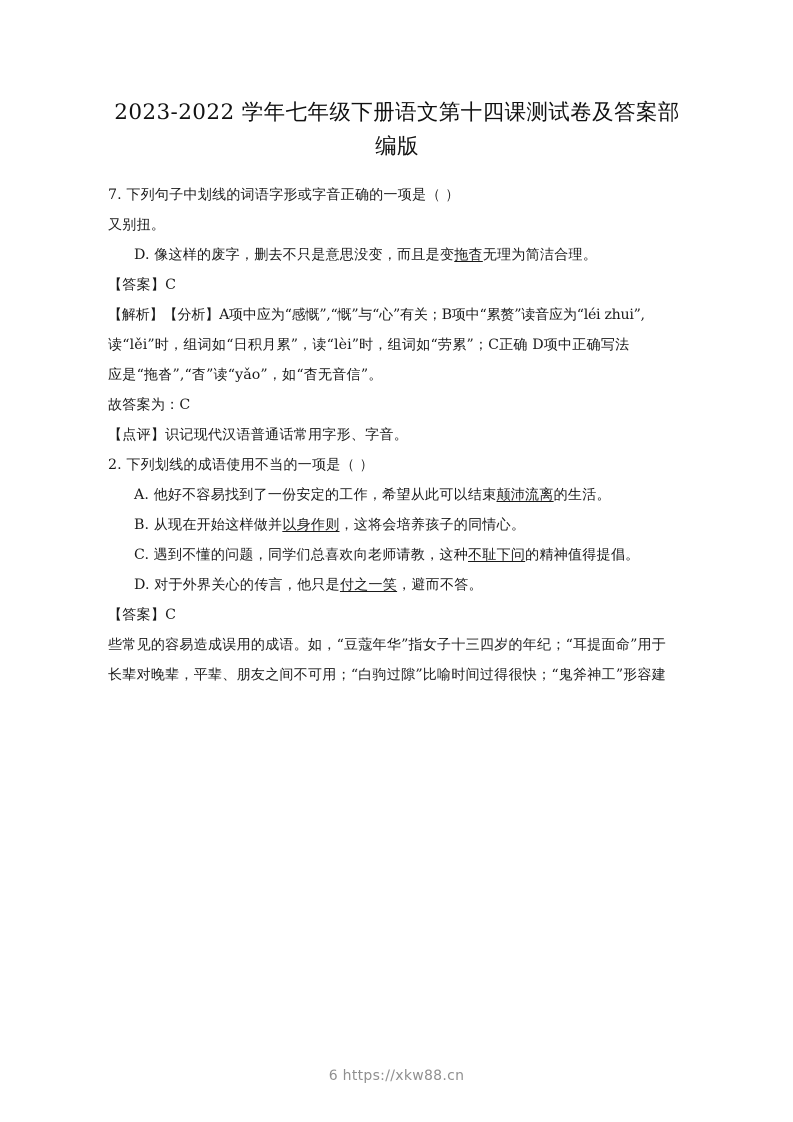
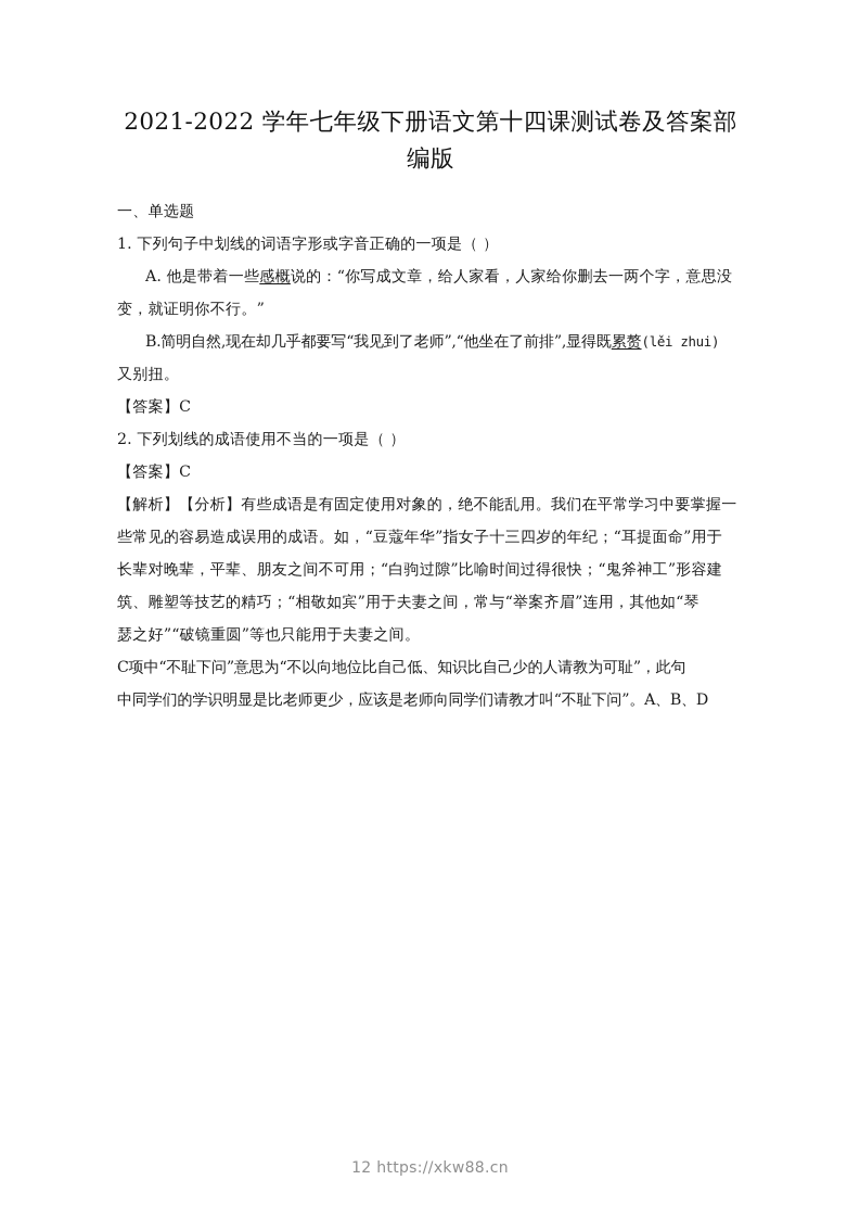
- 2023-2022 学年七年级下册语文第十四课测试卷及答案部编版
+ 2021-2022 学年七年级下册语文第十四课测试卷及答案部编版
+ 一、单选题
- 7. 下列句子中划线的词语字形或字音正确的一项是（ ）
+ 1. 下列句子中划线的词语字形或字音正确的一项是（ ）
+ A. 他是带着一些感概说的：“你写成文章，给人家看，人家给你删去一两个字，意思没
+ 变，就证明你不行。”
+ B.简明自然,现在却几乎都要写“我见到了老师”,“他坐在了前排”,显得既累赘(lěi zhui)
  又别扭。
- D. 像这样的废字，删去不只是意思没变，而且是变拖杳无理为简洁合理。
  【答案】C
- 【解析】【分析】A项中应为“感慨”,“慨”与“心”有关；B项中“累赘”读音应为“léi zhui”,
- 读“lěi”时，组词如“日积月累”，读“lèi”时，组词如“劳累”；C正确 D项中正确写法
- 应是“拖沓”,“杳”读“yǎo”，如“杳无音信”。
- 故答案为：C
- 【点评】识记现代汉语普通话常用字形、字音。
  2. 下列划线的成语使用不当的一项是（ ）
- A. 他好不容易找到了一份安定的工作，希望从此可以结束颠沛流离的生活。
- B. 从现在开始这样做并以身作则，这将会培养孩子的同情心。
- C. 遇到不懂的问题，同学们总喜欢向老师请教，这种不耻下问的精神值得提倡。
- D. 对于外界关心的传言，他只是付之一笑，避而不答。
  【答案】C
+ 【解析】【分析】有些成语是有固定使用对象的，绝不能乱用。我们在平常学习中要掌握一
  些常见的容易造成误用的成语。如，“豆蔻年华”指女子十三四岁的年纪；“耳提面命”用于
  长辈对晚辈，平辈、朋友之间不可用；“白驹过隙”比喻时间过得很快；“鬼斧神工”形容建
+ 筑、雕塑等技艺的精巧；“相敬如宾”用于夫妻之间，常与“举案齐眉”连用，其他如“琴
+ 瑟之好”“破镜重圆”等也只能用于夫妻之间。
+ C项中“不耻下问”意思为“不以向地位比自己低、知识比自己少的人请教为可耻”，此句
+ 中同学们的学识明显是比老师更少，应该是老师向同学们请教才叫“不耻下问”。A、B、D
- 6 https://xkw88.cn
+ 12 https://xkw88.cn
